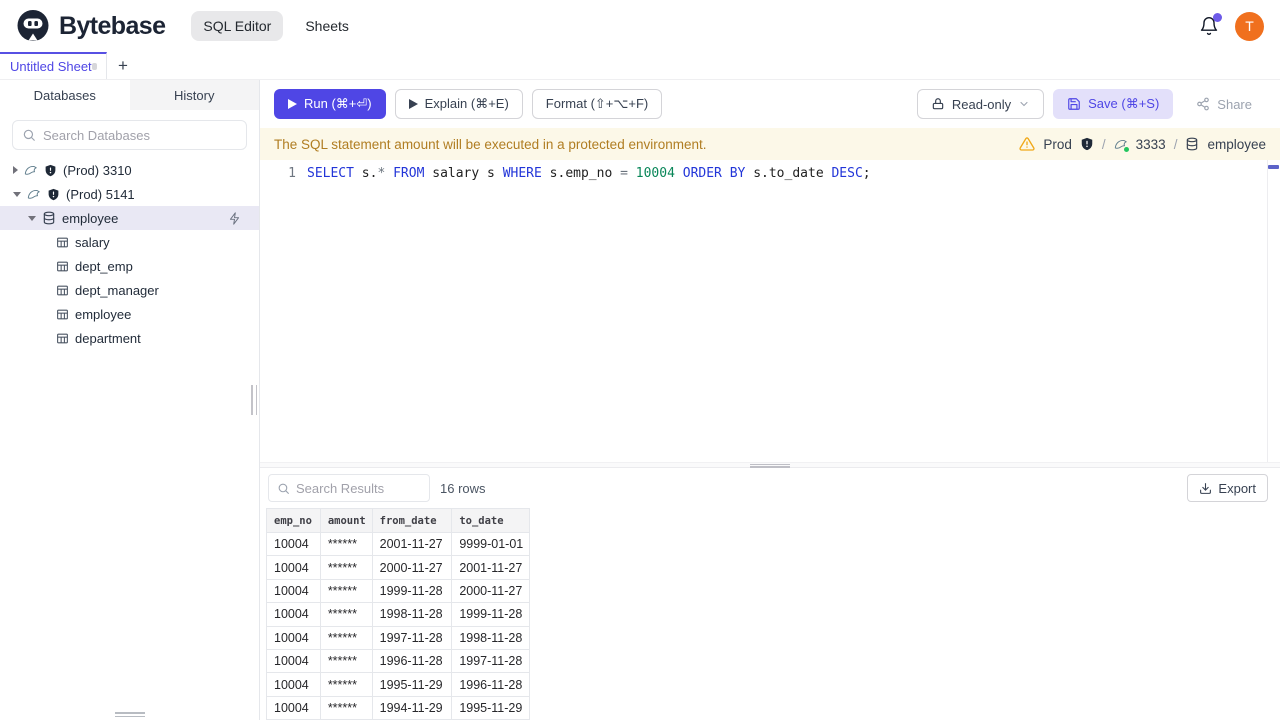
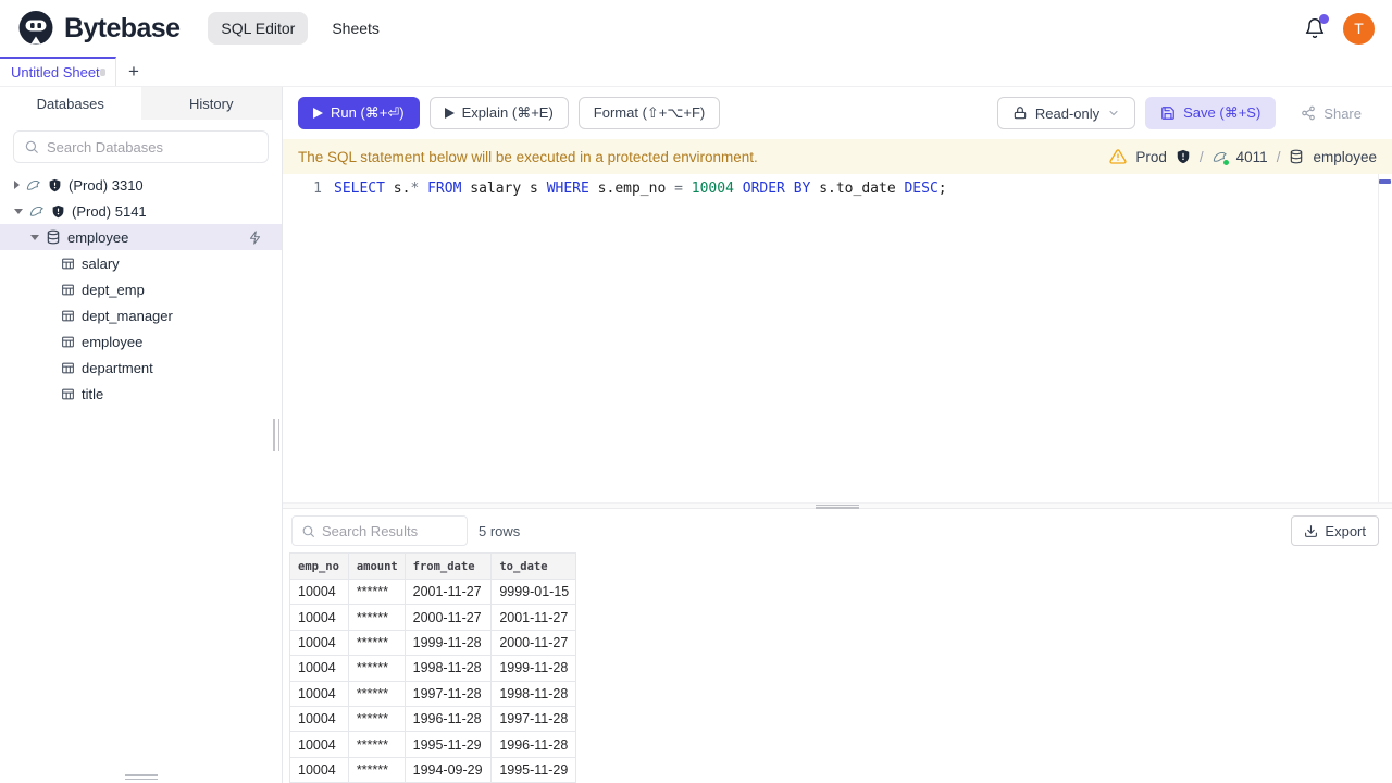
  Bytebase
  SQL Editor
  Sheets
  T
  Untitled Sheet
  +
  Databases
  History
  Search Databases
  (Prod) 3310
  (Prod) 5141
  employee
  salary
  dept_emp
  dept_manager
  employee
  department
+ title
  Run (⌘+⏎)
  Explain (⌘+E)
  Format (⇧+⌥+F)
  Read-only
  Save (⌘+S)
  Share
- The SQL statement amount will be executed in a protected environment.
+ The SQL statement below will be executed in a protected environment.
  Prod
  /
- 3333
+ 4011
  /
  employee
  1
  SELECT s.* FROM salary s WHERE s.emp_no = 10004 ORDER BY s.to_date DESC;
  Search Results
- 16 rows
+ 5 rows
  Export
  emp_no
  amount
  from_date
  to_date
  10004
  ******
  2001-11-27
- 9999-01-01
+ 9999-01-15
  10004
  ******
  2000-11-27
  2001-11-27
  10004
  ******
  1999-11-28
  2000-11-27
  10004
  ******
  1998-11-28
  1999-11-28
  10004
  ******
  1997-11-28
  1998-11-28
  10004
  ******
  1996-11-28
  1997-11-28
  10004
  ******
  1995-11-29
  1996-11-28
  10004
  ******
- 1994-11-29
+ 1994-09-29
  1995-11-29
